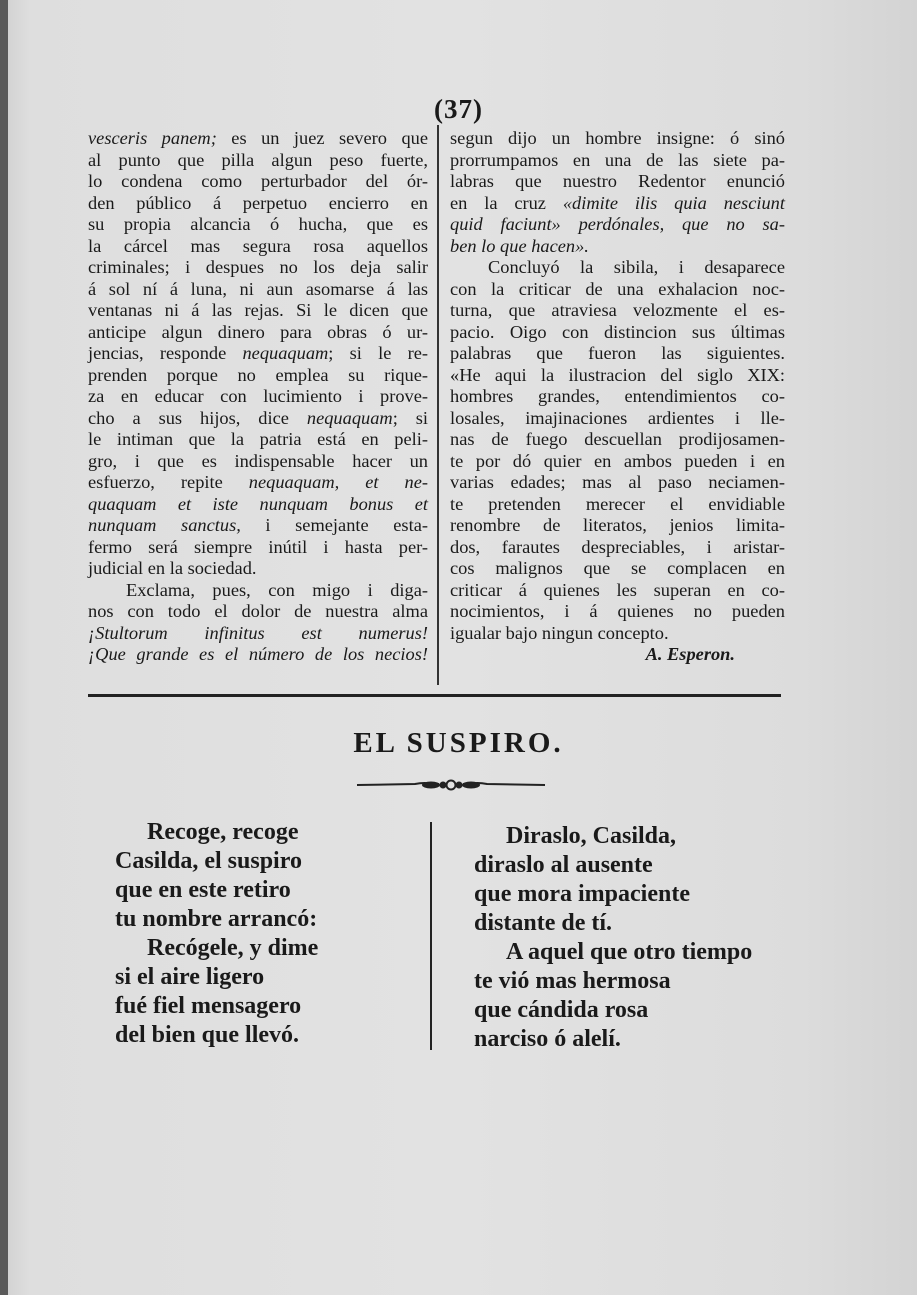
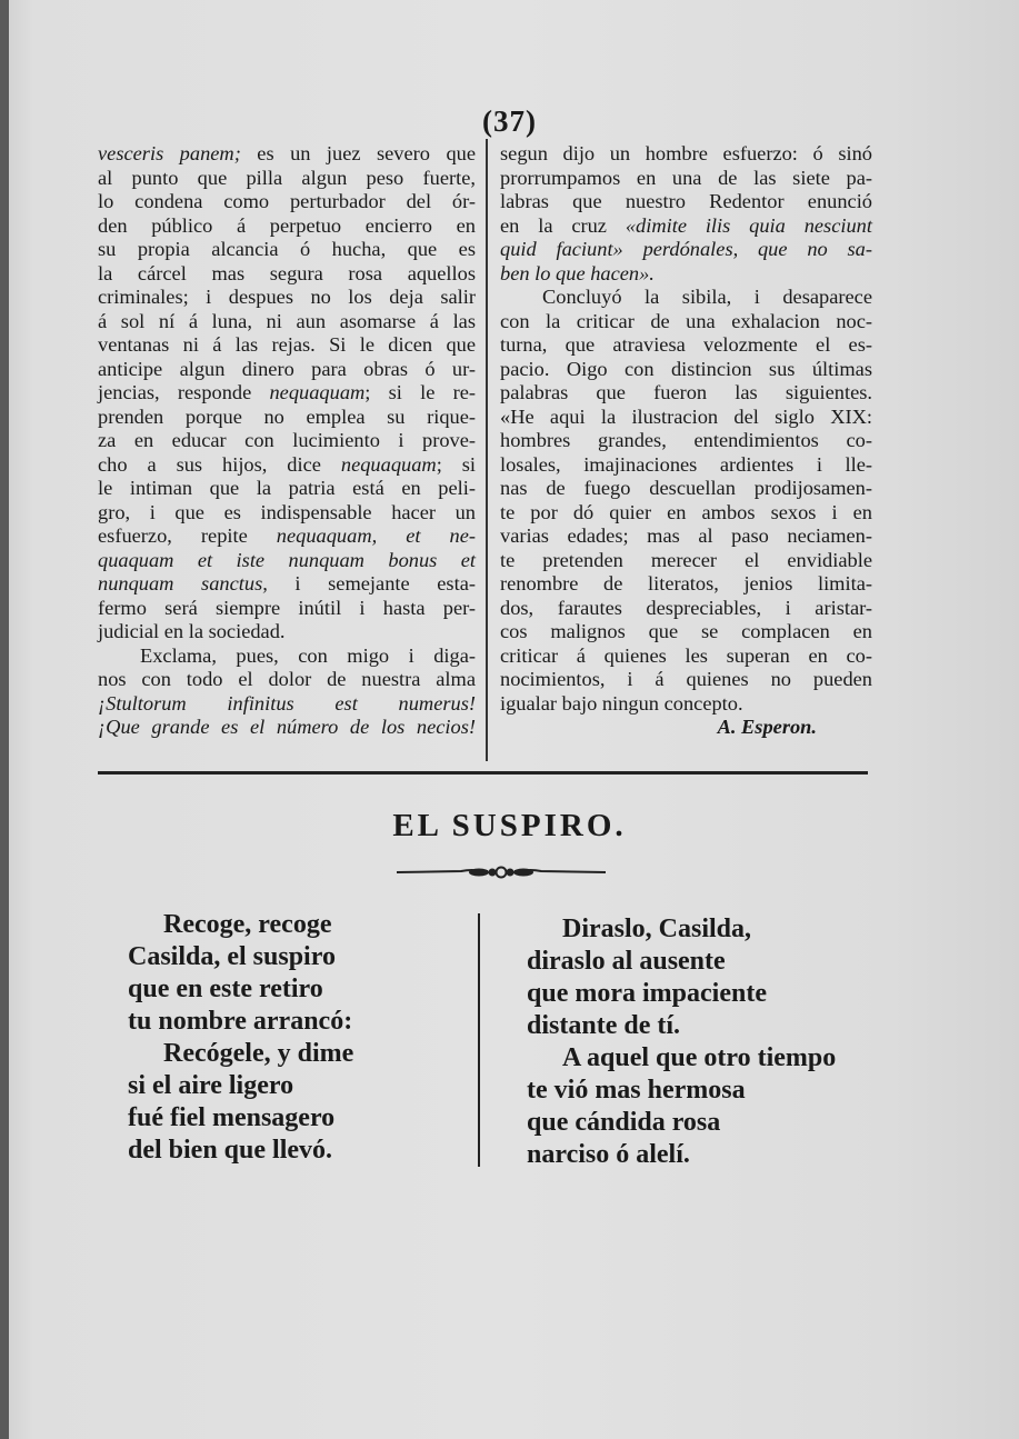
  (37)
  vesceris panem; es un juez severo que
  al punto que pilla algun peso fuerte,
  lo condena como perturbador del ór-
  den público á perpetuo encierro en
  su propia alcancia ó hucha, que es
  la cárcel mas segura rosa aquellos
  criminales; i despues no los deja salir
  á sol ní á luna, ni aun asomarse á las
  ventanas ni á las rejas. Si le dicen que
  anticipe algun dinero para obras ó ur-
  jencias, responde nequaquam; si le re-
  prenden porque no emplea su rique-
  za en educar con lucimiento i prove-
  cho a sus hijos, dice nequaquam; si
  le intiman que la patria está en peli-
  gro, i que es indispensable hacer un
  esfuerzo, repite nequaquam, et ne-
  quaquam et iste nunquam bonus et
  nunquam sanctus, i semejante esta-
  fermo será siempre inútil i hasta per-
  judicial en la sociedad.
  Exclama, pues, con migo i diga-
  nos con todo el dolor de nuestra alma
  ¡Stultorum infinitus est numerus!
  ¡Que grande es el número de los necios!
- segun dijo un hombre insigne: ó sinó
+ segun dijo un hombre esfuerzo: ó sinó
  prorrumpamos en una de las siete pa-
  labras que nuestro Redentor enunció
  en la cruz «dimite ilis quia nesciunt
  quid faciunt» perdónales, que no sa-
  ben lo que hacen».
  Concluyó la sibila, i desaparece
  con la criticar de una exhalacion noc-
  turna, que atraviesa velozmente el es-
  pacio. Oigo con distincion sus últimas
  palabras que fueron las siguientes.
  «He aqui la ilustracion del siglo XIX:
  hombres grandes, entendimientos co-
  losales, imajinaciones ardientes i lle-
  nas de fuego descuellan prodijosamen-
- te por dó quier en ambos pueden i en
+ te por dó quier en ambos sexos i en
  varias edades; mas al paso neciamen-
  te pretenden merecer el envidiable
  renombre de literatos, jenios limita-
  dos, farautes despreciables, i aristar-
  cos malignos que se complacen en
  criticar á quienes les superan en co-
  nocimientos, i á quienes no pueden
  igualar bajo ningun concepto.
  A. Esperon.
  EL SUSPIRO.
  Recoge, recoge
  Casilda, el suspiro
  que en este retiro
  tu nombre arrancó:
  Recógele, y dime
  si el aire ligero
  fué fiel mensagero
  del bien que llevó.
  Diraslo, Casilda,
  diraslo al ausente
  que mora impaciente
  distante de tí.
  A aquel que otro tiempo
  te vió mas hermosa
  que cándida rosa
  narciso ó alelí.
